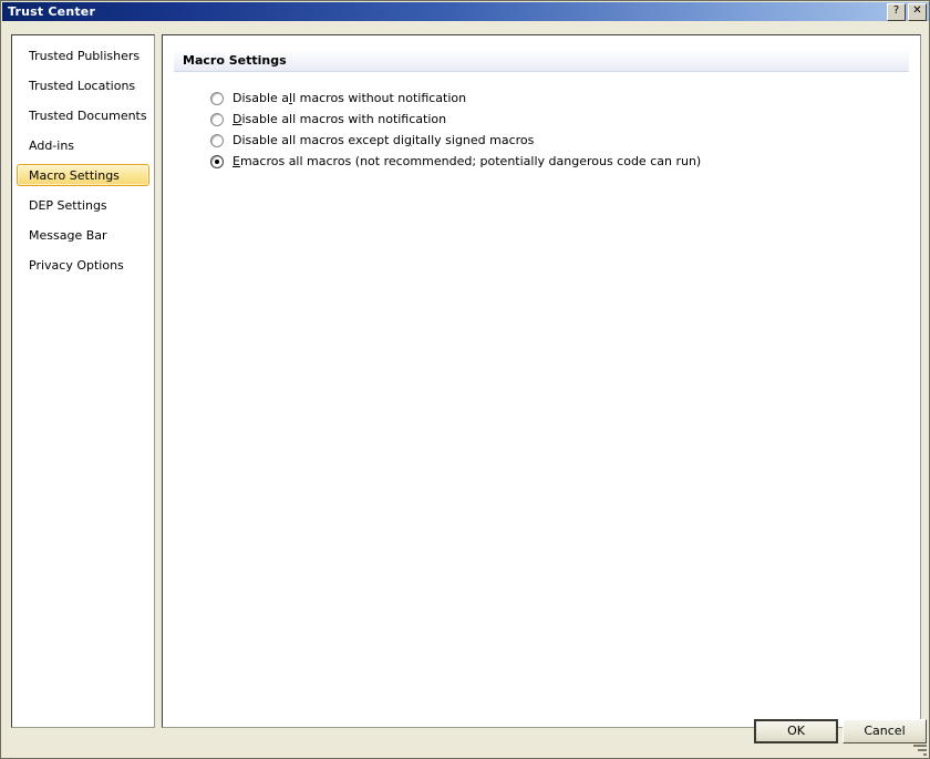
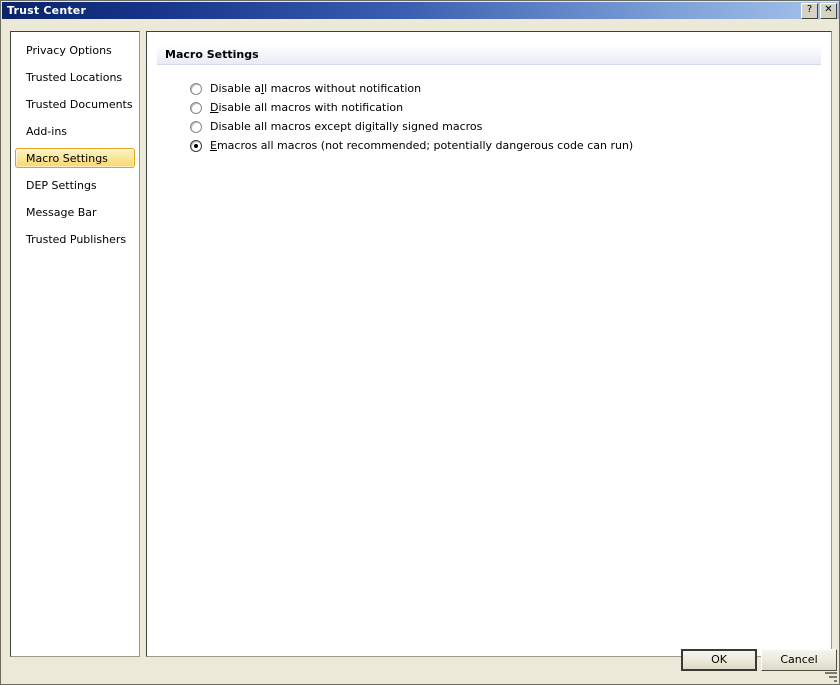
  Trust Center
  ?
  ✕
- Trusted Publishers
+ Privacy Options
  Trusted Locations
  Trusted Documents
  Add-ins
  Macro Settings
  DEP Settings
  Message Bar
- Privacy Options
+ Trusted Publishers
  Macro Settings
  Disable all macros without notification
  Disable all macros with notification
  Disable all macros except digitally signed macros
  Emacros all macros (not recommended; potentially dangerous code can run)
  OK
  Cancel
